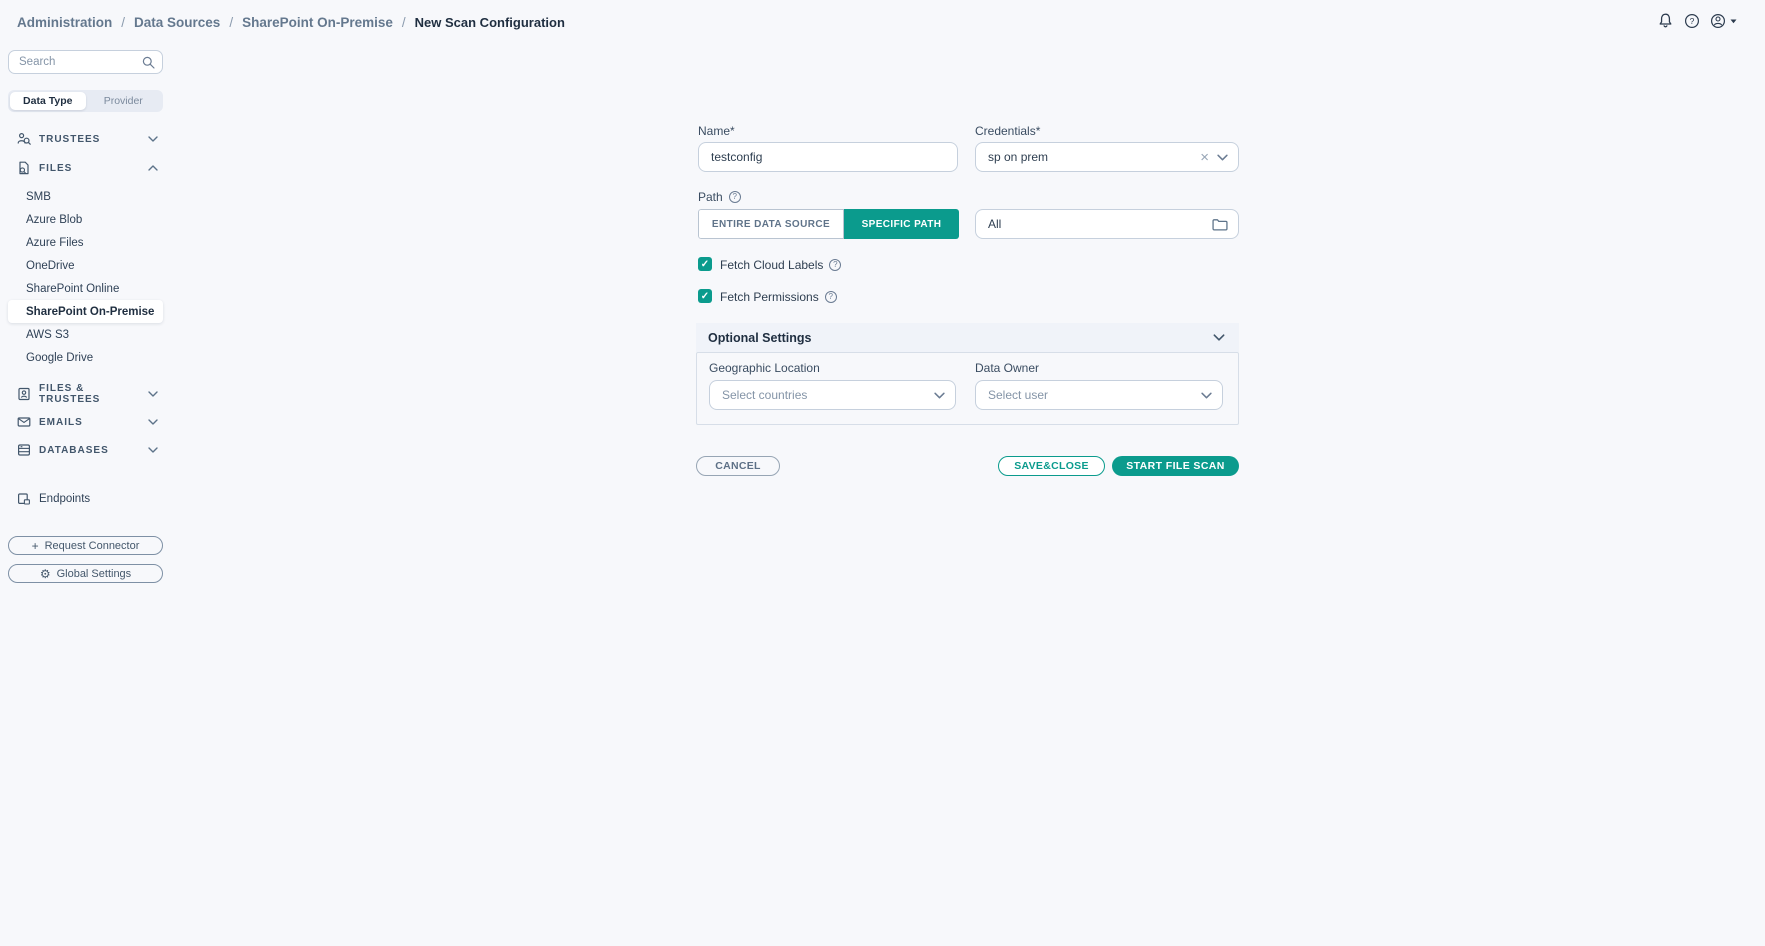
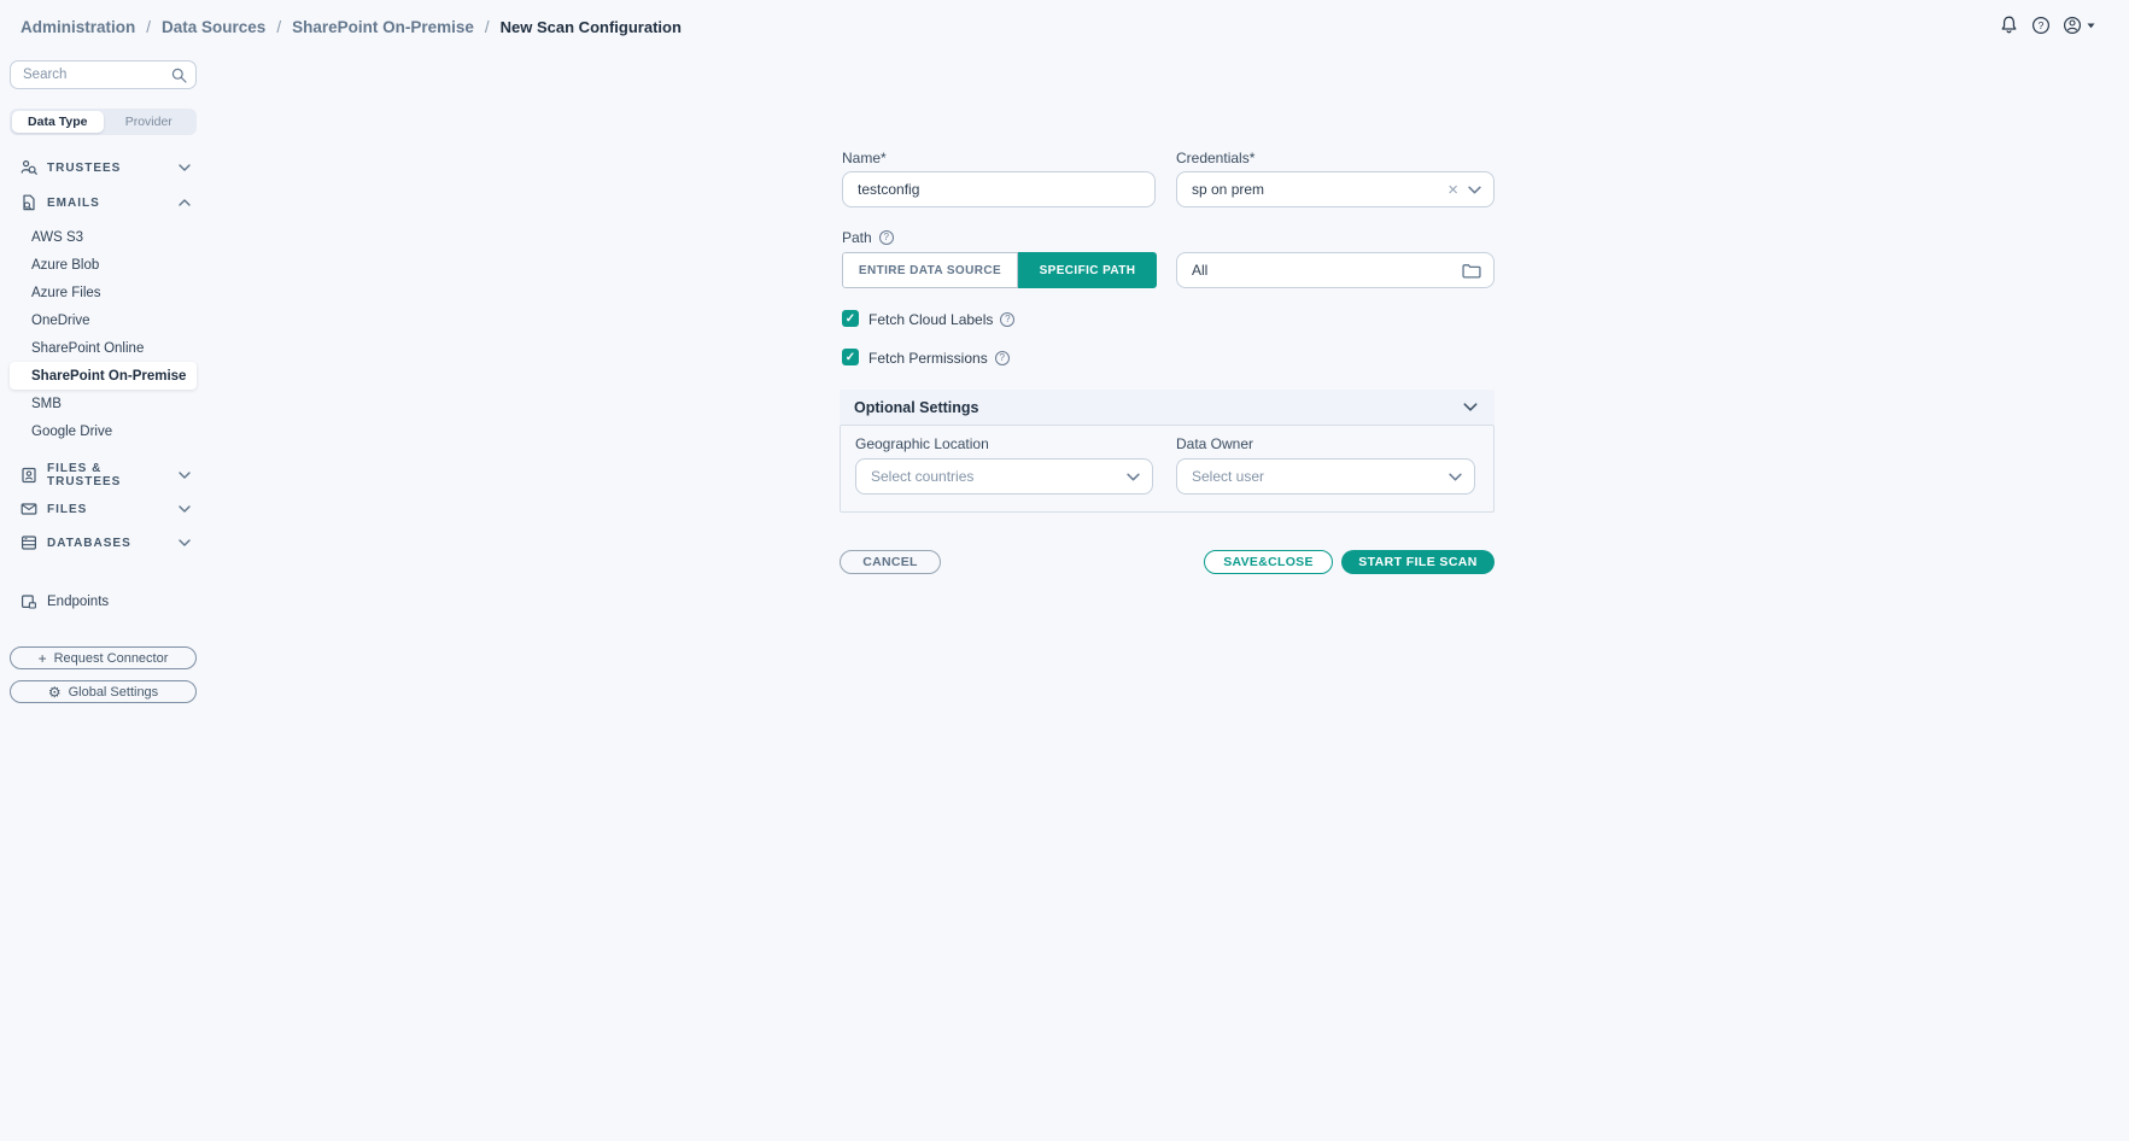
  Administration
  /
  Data Sources
  /
  SharePoint On-Premise
  /
  New Scan Configuration
  ?
  Search
  Data Type
  Provider
  TRUSTEES
- FILES
+ EMAILS
- SMB
+ AWS S3
  Azure Blob
  Azure Files
  OneDrive
  SharePoint Online
  SharePoint On-Premise
- AWS S3
+ SMB
  Google Drive
  FILES & TRUSTEES
- EMAILS
+ FILES
  DATABASES
  Endpoints
  +
  Request Connector
  ⚙
  Global Settings
  Name*
  testconfig
  Credentials*
  sp on prem
  ×
  Path
  ?
  ENTIRE DATA SOURCE
  SPECIFIC PATH
  All
  ✓
  Fetch Cloud Labels
  ?
  ✓
  Fetch Permissions
  ?
  Optional Settings
  Geographic Location
  Select countries
  Data Owner
  Select user
  CANCEL
  SAVE&CLOSE
  START FILE SCAN
